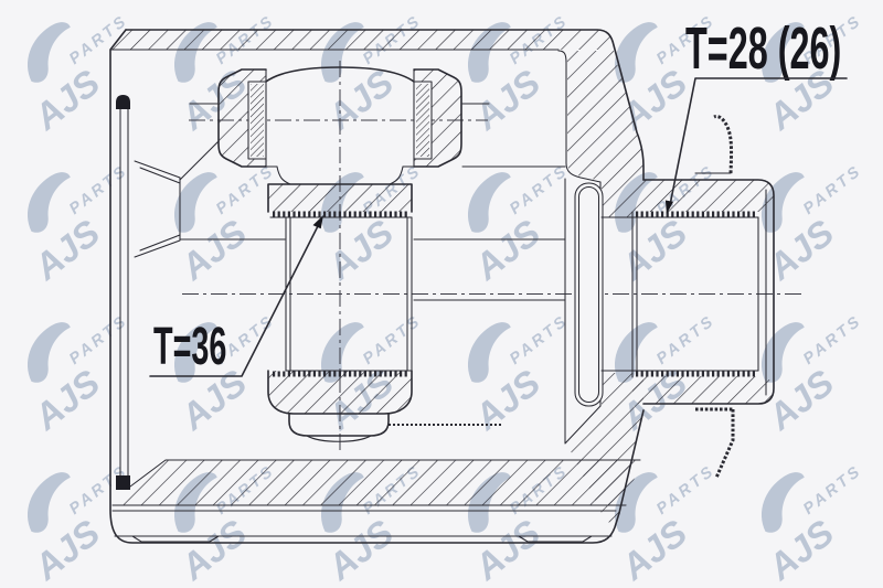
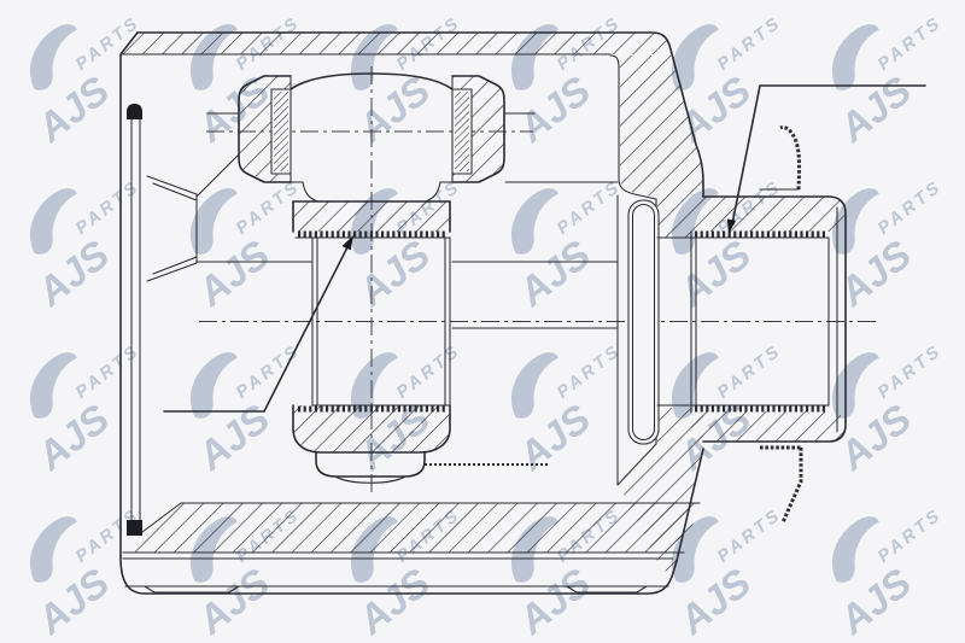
- T=36
- T=28 (26)
